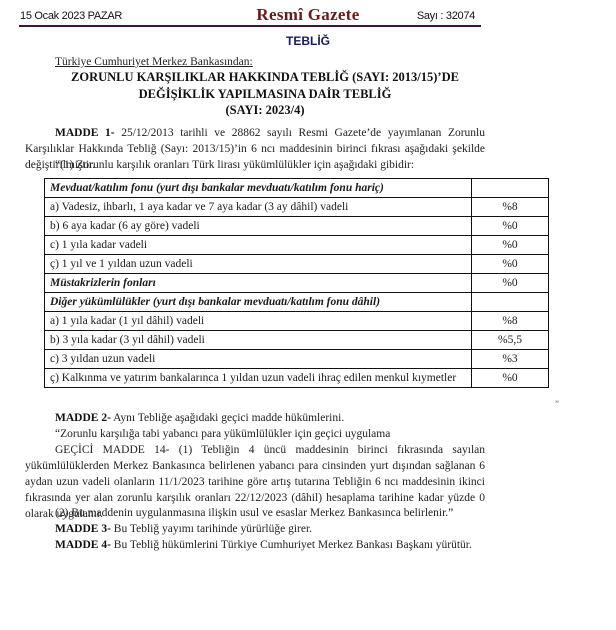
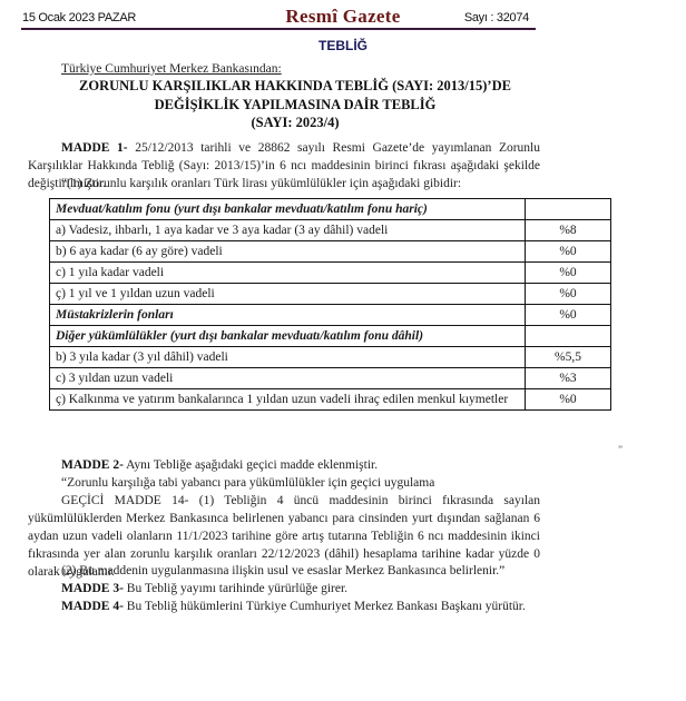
  15 Ocak 2023 PAZAR
  Resmî Gazete
  Sayı : 32074
  TEBLİĞ
  Türkiye Cumhuriyet Merkez Bankasından:
  ZORUNLU KARŞILIKLAR HAKKINDA TEBLİĞ (SAYI: 2013/15)’DE
  DEĞİŞİKLİK YAPILMASINA DAİR TEBLİĞ
  (SAYI: 2023/4)
  MADDE 1- 25/12/2013 tarihli ve 28862 sayılı Resmi Gazete’de yayımlanan Zorunlu Karşılıklar Hakkında Tebliğ (Sayı: 2013/15)’in 6 ncı maddesinin birinci fıkrası aşağıdaki şekilde değiştirilmiştir.
  “(1) Zorunlu karşılık oranları Türk lirası yükümlülükler için aşağıdaki gibidir:
  Mevduat/katılım fonu (yurt dışı bankalar mevduatı/katılım fonu hariç)
- a) Vadesiz, ihbarlı, 1 aya kadar ve 7 aya kadar (3 ay dâhil) vadeli	%8
+ a) Vadesiz, ihbarlı, 1 aya kadar ve 3 aya kadar (3 ay dâhil) vadeli	%8
  b) 6 aya kadar (6 ay göre) vadeli	%0
  c) 1 yıla kadar vadeli	%0
  ç) 1 yıl ve 1 yıldan uzun vadeli	%0
  Müstakrizlerin fonları	%0
  Diğer yükümlülükler (yurt dışı bankalar mevduatı/katılım fonu dâhil)
- a) 1 yıla kadar (1 yıl dâhil) vadeli	%8
  b) 3 yıla kadar (3 yıl dâhil) vadeli	%5,5
  c) 3 yıldan uzun vadeli	%3
  ç) Kalkınma ve yatırım bankalarınca 1 yıldan uzun vadeli ihraç edilen menkul kıymetler	%0
  ”
- MADDE 2- Aynı Tebliğe aşağıdaki geçici madde hükümlerini.
+ MADDE 2- Aynı Tebliğe aşağıdaki geçici madde eklenmiştir.
  “Zorunlu karşılığa tabi yabancı para yükümlülükler için geçici uygulama
  GEÇİCİ MADDE 14- (1) Tebliğin 4 üncü maddesinin birinci fıkrasında sayılan yükümlülüklerden Merkez Bankasınca belirlenen yabancı para cinsinden yurt dışından sağlanan 6 aydan uzun vadeli olanların 11/1/2023 tarihine göre artış tutarına Tebliğin 6 ncı maddesinin ikinci fıkrasında yer alan zorunlu karşılık oranları 22/12/2023 (dâhil) hesaplama tarihine kadar yüzde 0 olarak uygulanır.
  (2) Bu maddenin uygulanmasına ilişkin usul ve esaslar Merkez Bankasınca belirlenir.”
  MADDE 3- Bu Tebliğ yayımı tarihinde yürürlüğe girer.
  MADDE 4- Bu Tebliğ hükümlerini Türkiye Cumhuriyet Merkez Bankası Başkanı yürütür.
